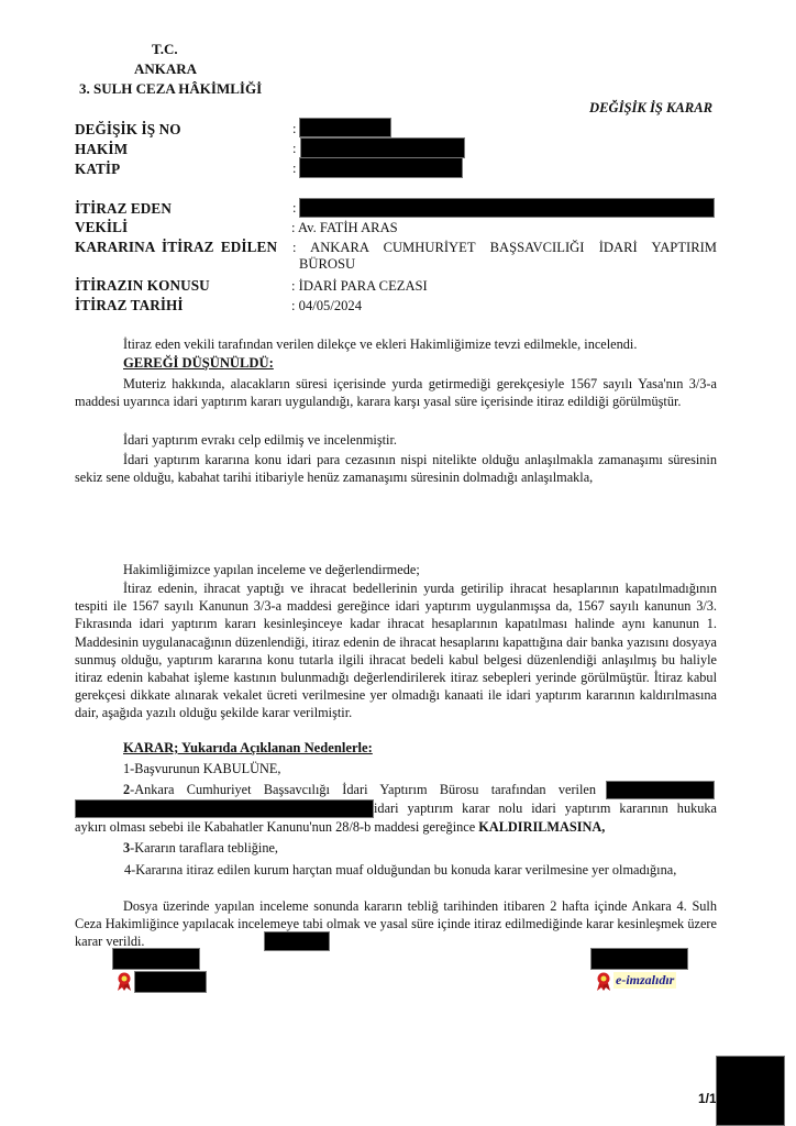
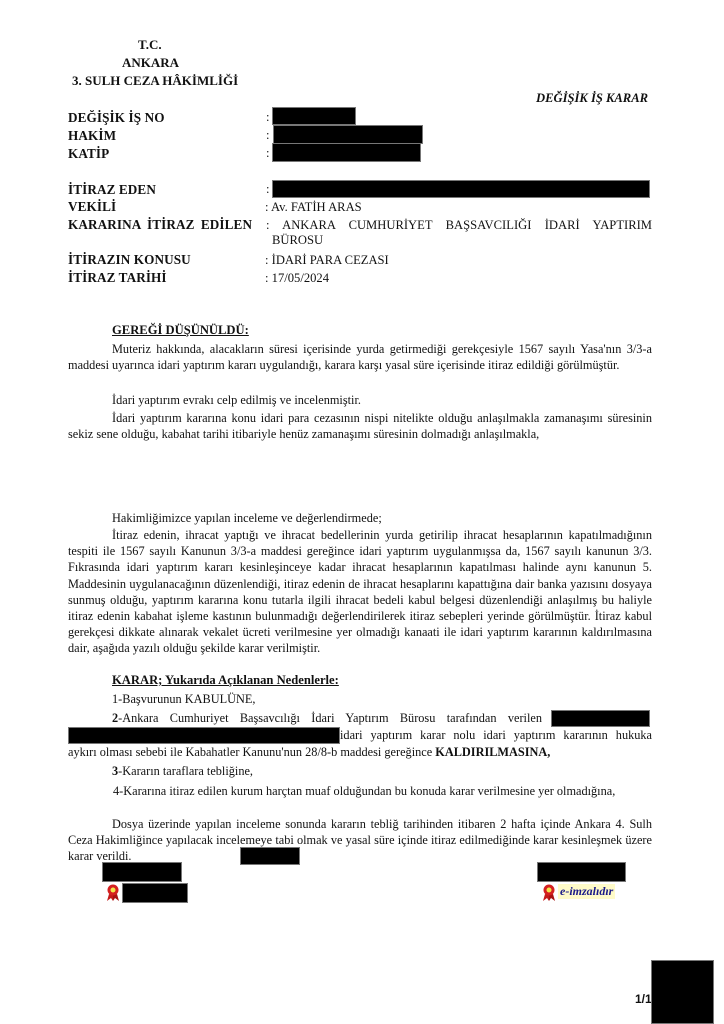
  T.C.
  ANKARA
  3. SULH CEZA HÂKİMLİĞİ
  DEĞİŞİK İŞ KARAR
  DEĞİŞİK İŞ NO
  :
  HAKİM
  :
  KATİP
  :
  İTİRAZ EDEN
  :
  VEKİLİ
  : Av. FATİH ARAS
  KARARINA İTİRAZ EDİLEN
  : ANKARA CUMHURİYET BAŞSAVCILIĞI İDARİ YAPTIRIM
  BÜROSU
  İTİRAZIN KONUSU
  : İDARİ PARA CEZASI
  İTİRAZ TARİHİ
- : 04/05/2024
+ : 17/05/2024
- İtiraz eden vekili tarafından verilen dilekçe ve ekleri Hakimliğimize tevzi edilmekle, incelendi.
  GEREĞİ DÜŞÜNÜLDÜ:
  Muteriz hakkında, alacakların süresi içerisinde yurda getirmediği gerekçesiyle 1567 sayılı Yasa'nın 3/3-a maddesi uyarınca idari yaptırım kararı uygulandığı, karara karşı yasal süre içerisinde itiraz edildiği görülmüştür.
  İdari yaptırım evrakı celp edilmiş ve incelenmiştir.
  İdari yaptırım kararına konu idari para cezasının nispi nitelikte olduğu anlaşılmakla zamanaşımı süresinin sekiz sene olduğu, kabahat tarihi itibariyle henüz zamanaşımı süresinin dolmadığı anlaşılmakla,
  Hakimliğimizce yapılan inceleme ve değerlendirmede;
- İtiraz edenin, ihracat yaptığı ve ihracat bedellerinin yurda getirilip ihracat hesaplarının kapatılmadığının tespiti ile 1567 sayılı Kanunun 3/3-a maddesi gereğince idari yaptırım uygulanmışsa da, 1567 sayılı kanunun 3/3. Fıkrasında idari yaptırım kararı kesinleşinceye kadar ihracat hesaplarının kapatılması halinde aynı kanunun 1. Maddesinin uygulanacağının düzenlendiği, itiraz edenin de ihracat hesaplarını kapattığına dair banka yazısını dosyaya sunmuş olduğu, yaptırım kararına konu tutarla ilgili ihracat bedeli kabul belgesi düzenlendiği anlaşılmış bu haliyle itiraz edenin kabahat işleme kastının bulunmadığı değerlendirilerek itiraz sebepleri yerinde görülmüştür. İtiraz kabul gerekçesi dikkate alınarak vekalet ücreti verilmesine yer olmadığı kanaati ile idari yaptırım kararının kaldırılmasına dair, aşağıda yazılı olduğu şekilde karar verilmiştir.
+ İtiraz edenin, ihracat yaptığı ve ihracat bedellerinin yurda getirilip ihracat hesaplarının kapatılmadığının tespiti ile 1567 sayılı Kanunun 3/3-a maddesi gereğince idari yaptırım uygulanmışsa da, 1567 sayılı kanunun 3/3. Fıkrasında idari yaptırım kararı kesinleşinceye kadar ihracat hesaplarının kapatılması halinde aynı kanunun 5. Maddesinin uygulanacağının düzenlendiği, itiraz edenin de ihracat hesaplarını kapattığına dair banka yazısını dosyaya sunmuş olduğu, yaptırım kararına konu tutarla ilgili ihracat bedeli kabul belgesi düzenlendiği anlaşılmış bu haliyle itiraz edenin kabahat işleme kastının bulunmadığı değerlendirilerek itiraz sebepleri yerinde görülmüştür. İtiraz kabul gerekçesi dikkate alınarak vekalet ücreti verilmesine yer olmadığı kanaati ile idari yaptırım kararının kaldırılmasına dair, aşağıda yazılı olduğu şekilde karar verilmiştir.
  KARAR; Yukarıda Açıklanan Nedenlerle:
  1-Başvurunun KABULÜNE,
  2-Ankara Cumhuriyet Başsavcılığı İdari Yaptırım Bürosu tarafından verilen
  idari yaptırım karar nolu idari yaptırım kararının hukuka
  aykırı olması sebebi ile Kabahatler Kanunu'nun 28/8-b maddesi gereğince KALDIRILMASINA,
  3-Kararın taraflara tebliğine,
  4-Kararına itiraz edilen kurum harçtan muaf olduğundan bu konuda karar verilmesine yer olmadığına,
  Dosya üzerinde yapılan inceleme sonunda kararın tebliğ tarihinden itibaren 2 hafta içinde Ankara 4. Sulh Ceza Hakimliğince yapılacak incelemeye tabi olmak ve yasal süre içinde itiraz edilmediğinde karar kesinleşmek üzere karar verildi.
  e-imzalıdır
  1/1
